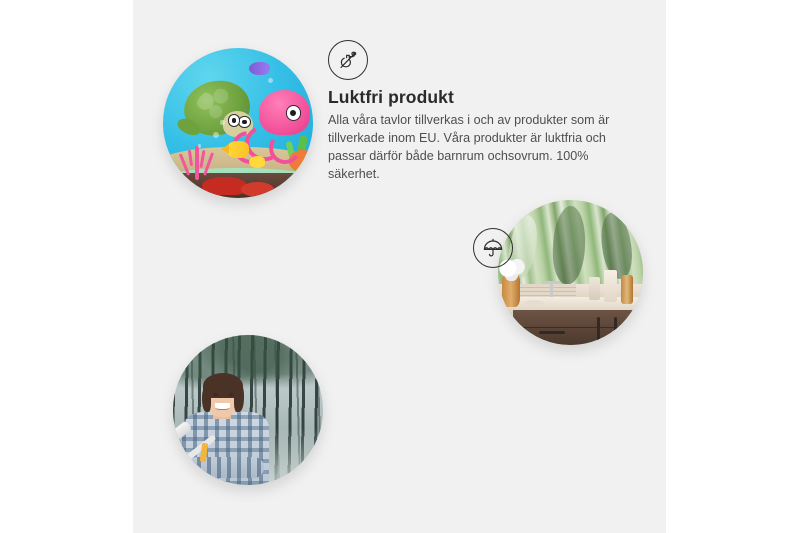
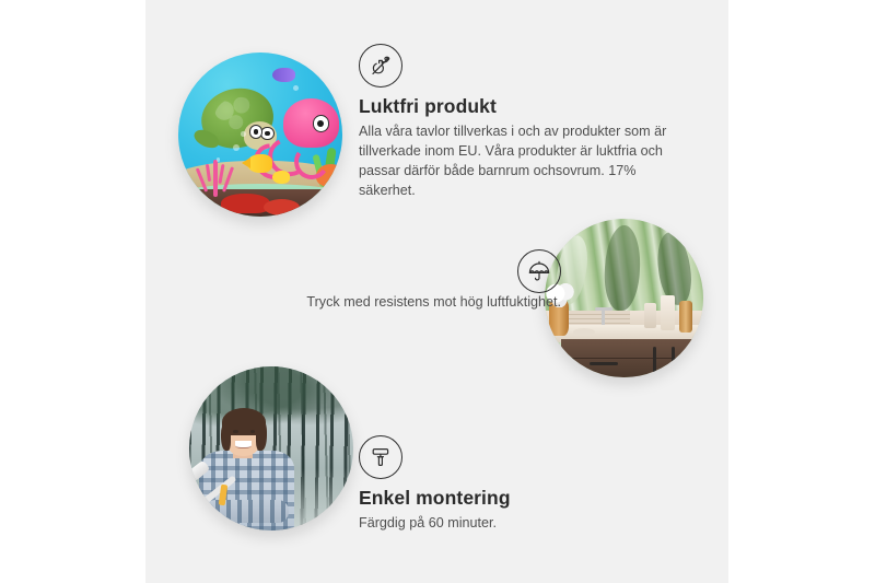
  Luktfri produkt
- Alla våra tavlor tillverkas i och av produkter som är tillverkade inom EU. Våra produkter är luktfria och passar därför både barnrum ochsovrum. 100% säkerhet.
+ Alla våra tavlor tillverkas i och av produkter som är tillverkade inom EU. Våra produkter är luktfria och passar därför både barnrum ochsovrum. 17% säkerhet.
+ Tryck med resistens mot hög luftfuktighet.
+ Enkel montering
+ Färgdig på 60 minuter.
